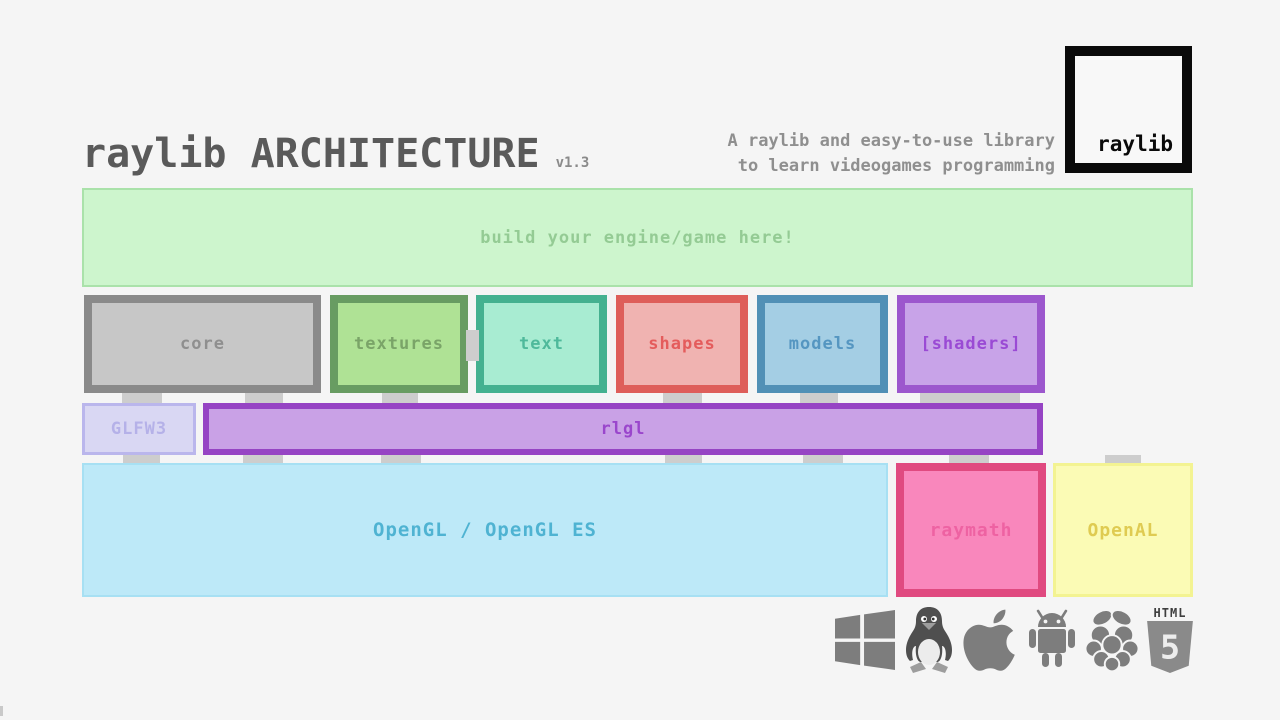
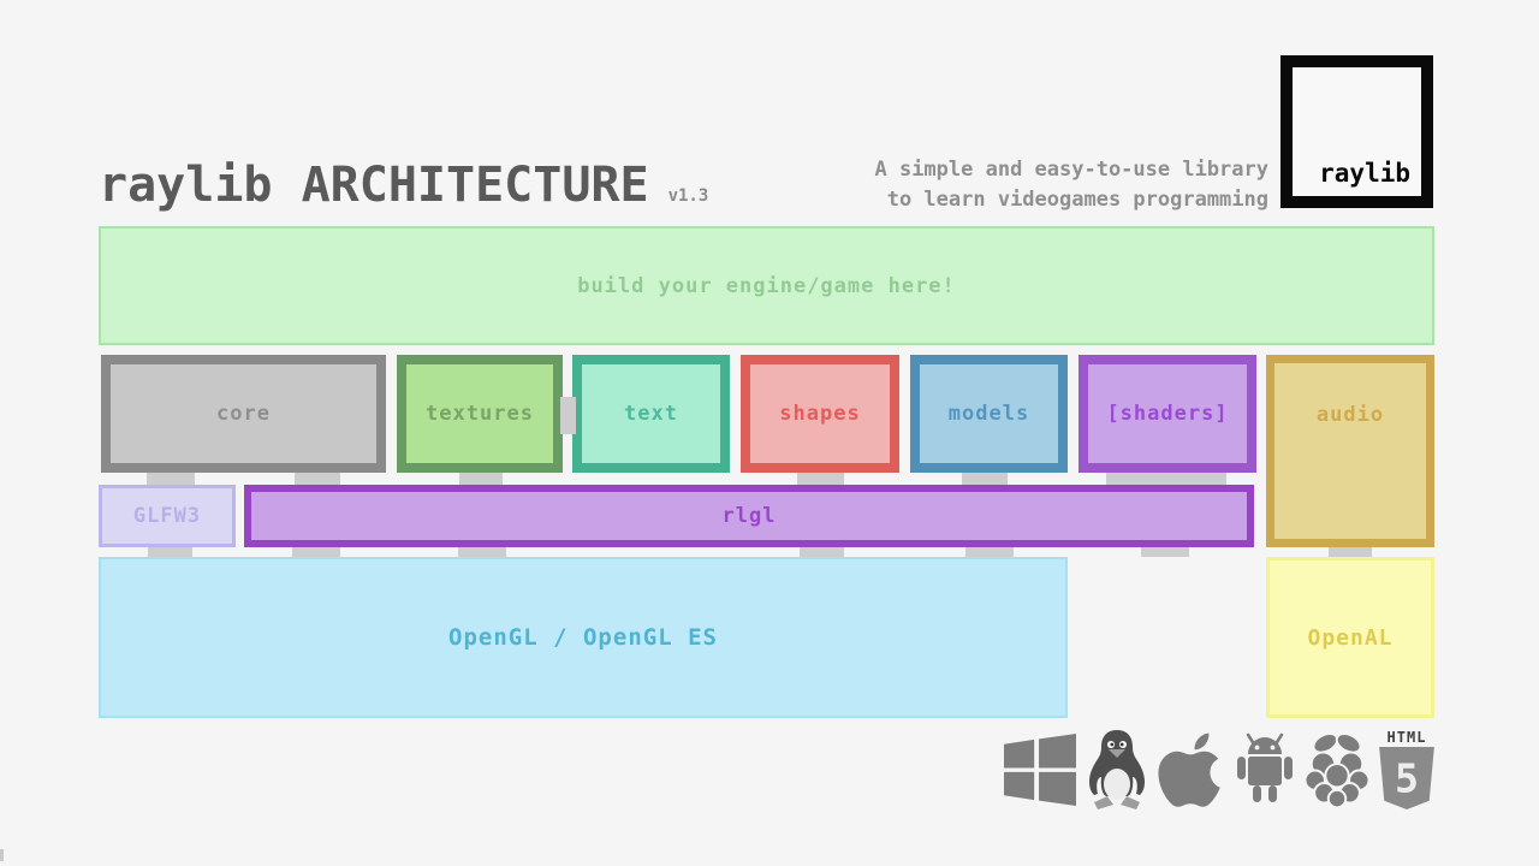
  raylib ARCHITECTURE
  v1.3
- A raylib and easy-to-use library
+ A simple and easy-to-use library
  to learn videogames programming
  raylib
  build your engine/game here!
  core
  textures
  text
  shapes
  models
  [shaders]
+ audio
  GLFW3
  rlgl
  OpenGL / OpenGL ES
- raymath
  OpenAL
  HTML
  5
